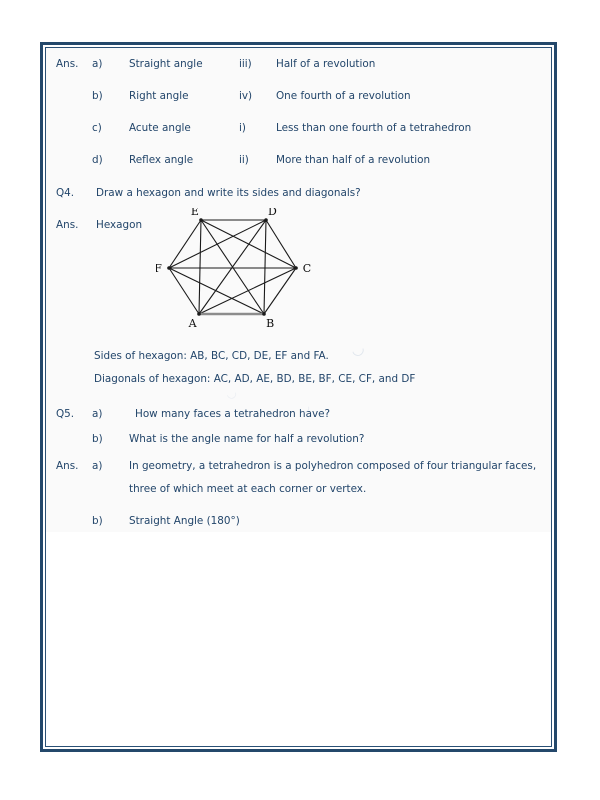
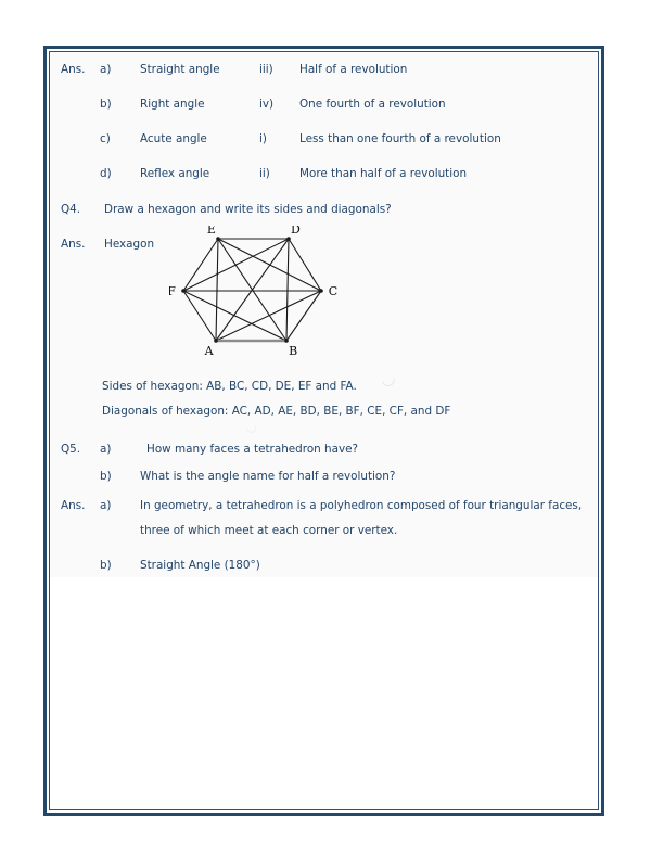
  Ans.
  a)
  Straight angle
  iii)
  Half of a revolution
  b)
  Right angle
  iv)
  One fourth of a revolution
  c)
  Acute angle
  i)
- Less than one fourth of a tetrahedron
+ Less than one fourth of a revolution
  d)
  Reflex angle
  ii)
  More than half of a revolution
  Q4.
  Draw a hexagon and write its sides and diagonals?
  Ans.
  Hexagon
  E
  D
  C
  B
  A
  F
  Sides of hexagon: AB, BC, CD, DE, EF and FA.
  Diagonals of hexagon: AC, AD, AE, BD, BE, BF, CE, CF, and DF
  Q5.
  a)
  How many faces a tetrahedron have?
  b)
  What is the angle name for half a revolution?
  Ans.
  a)
  In geometry, a tetrahedron is a polyhedron composed of four triangular faces,
  three of which meet at each corner or vertex.
  b)
  Straight Angle (180°)
